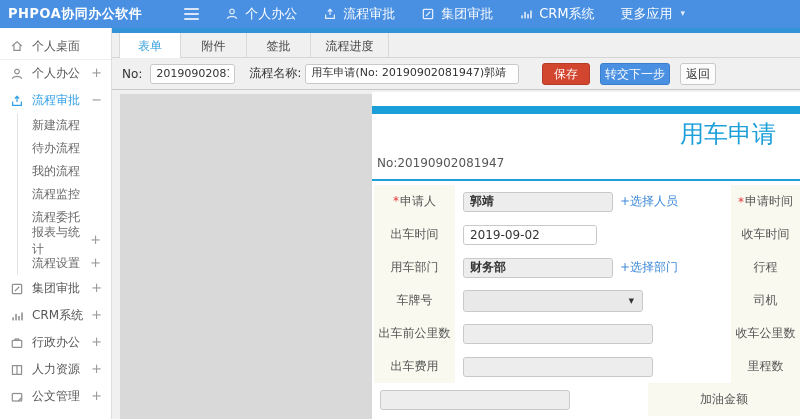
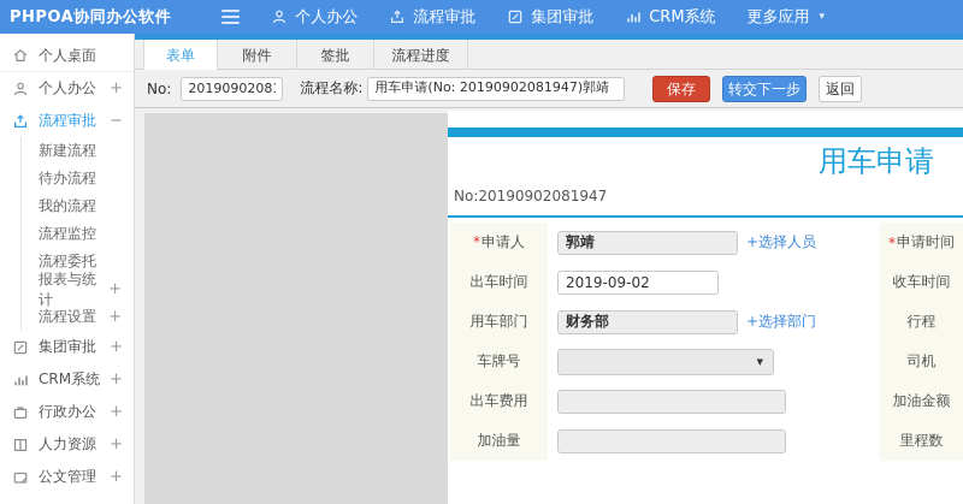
  PHPOA协同办公软件
  个人办公
  流程审批
  集团审批
  CRM系统
  更多应用
  ▾
  个人桌面
  个人办公
  +
  流程审批
  −
  新建流程
  待办流程
  我的流程
  流程监控
  流程委托
  报表与统计
  +
  流程设置
  +
  集团审批
  +
  CRM系统
  +
  行政办公
  +
  人力资源
  +
  公文管理
  +
  表单
  附件
  签批
  流程进度
  No:
  2019090208
  流程名称:
  用车申请(No: 20190902081947)郭靖
  保存
  转交下一步
  返回
  用车申请
  No:20190902081947
  *
  申请人
  郭靖
  +选择人员
  *
  申请时间
  出车时间
  2019-09-02
  收车时间
  用车部门
  财务部
  +选择部门
  行程
  车牌号
  ▼
  司机
- 出车前公里数
- 收车公里数
  出车费用
- 里程数
+ 加油金额
+ 加油量
- 加油金额
+ 里程数
